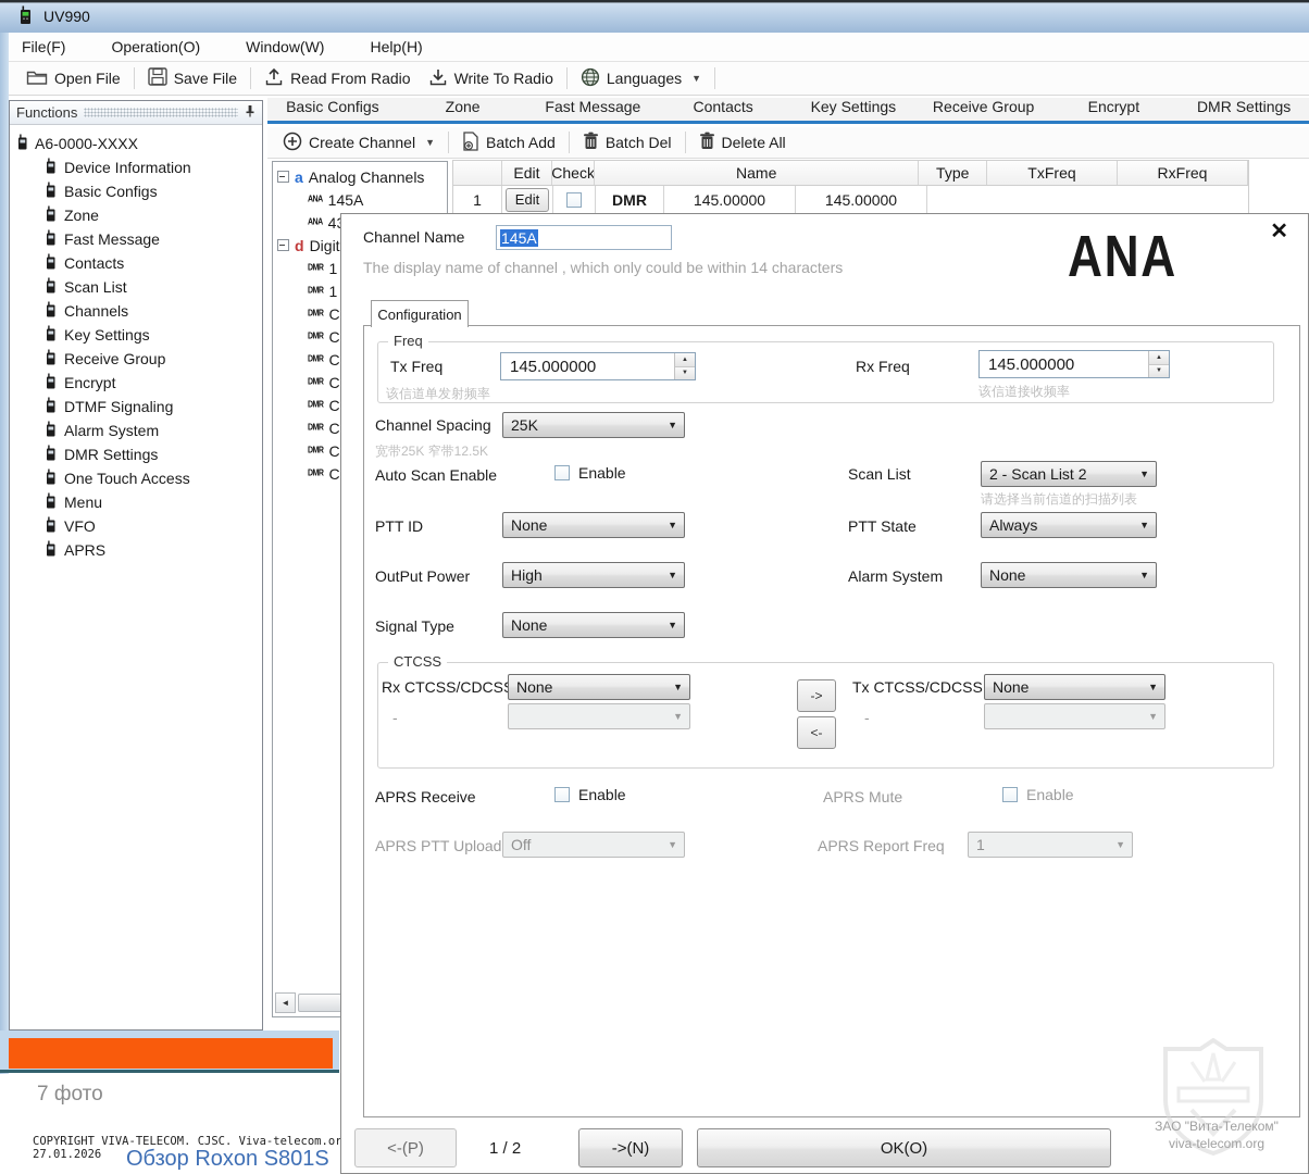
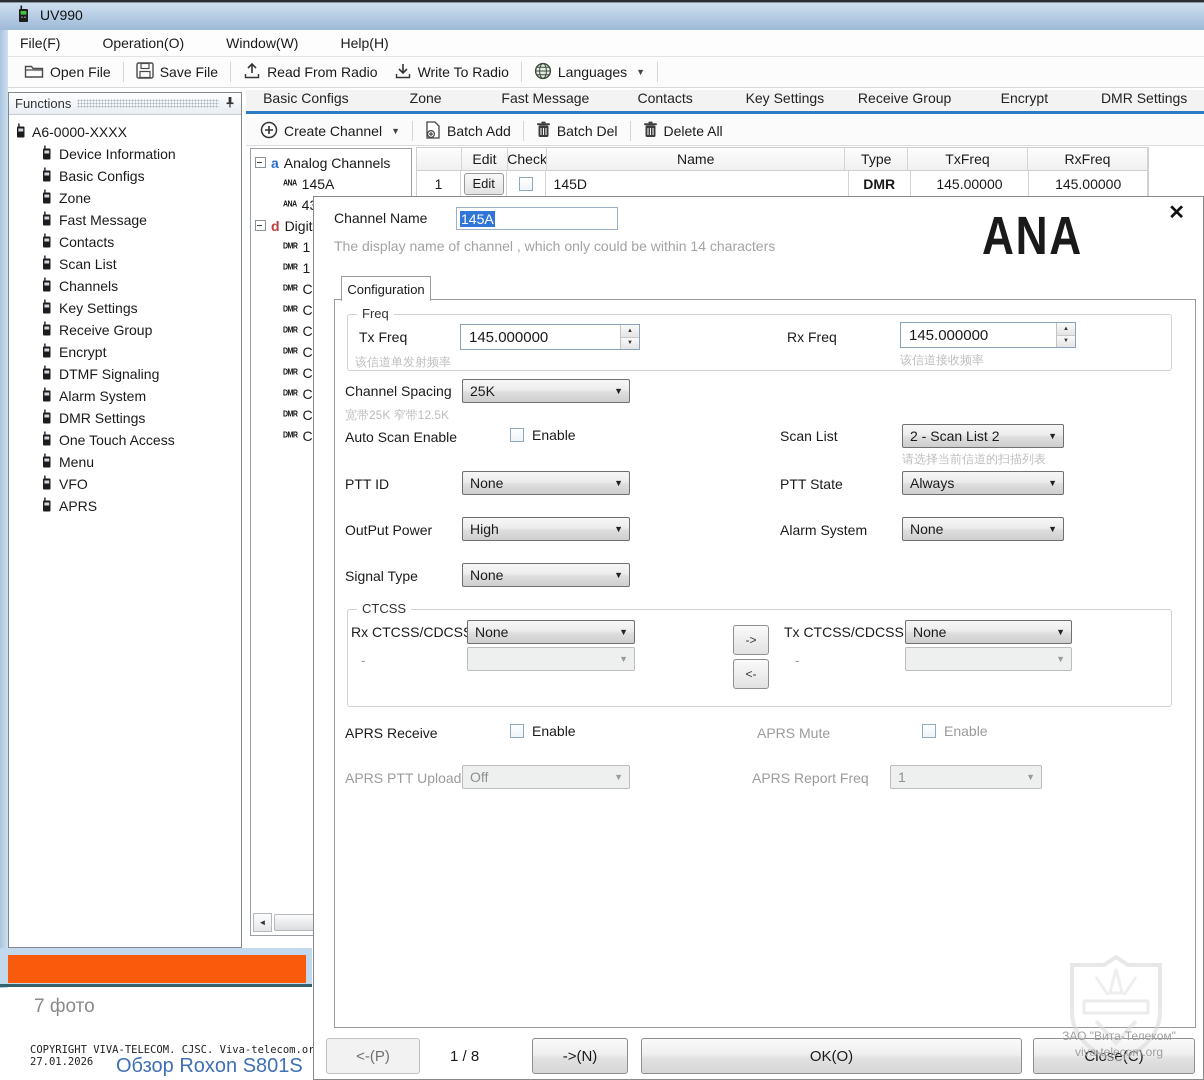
  UV990
  File(F)
  Operation(O)
  Window(W)
  Help(H)
  Open File
  Save File
  Read From Radio
  Write To Radio
  Languages
  ▼
  Functions
  A6-0000-XXXX
  Device Information
  Basic Configs
  Zone
  Fast Message
  Contacts
  Scan List
  Channels
  Key Settings
  Receive Group
  Encrypt
  DTMF Signaling
  Alarm System
  DMR Settings
  One Touch Access
  Menu
  VFO
  APRS
  Basic Configs
  Zone
  Fast Message
  Contacts
  Key Settings
  Receive Group
  Encrypt
  DMR Settings
  Create Channel
  ▼
  Batch Add
  Batch Del
  Delete All
  a
  Analog Channels
  ANA
  145A
  ANA
  d
  DMR
  1
  DMR
  1
  DMR
  C
  DMR
  C
  DMR
  C
  DMR
  C
  DMR
  C
  DMR
  C
  DMR
  C
  DMR
  C
  ◄
  Edit
  Check
  Name
  Type
  TxFreq
  RxFreq
  1
  Edit
+ 145D
  DMR
  145.00000
  145.00000
  7 фото
  COPYRIGHT VIVA-TELECOM. CJSC. Viva-telecom.or
  27.01.2026
  Обзор Roxon S801S
  ✕
  Channel Name
  145A
  The display name of channel , which only could be within 14 characters
  ANA
  Configuration
  Freq
  Tx Freq
  145.000000
  该信道单发射频率
  Rx Freq
  145.000000
  该信道接收频率
  Channel Spacing
  25K
  ▼
  宽带25K 窄带12.5K
  Auto Scan Enable
  Enable
  Scan List
  2 - Scan List 2
  ▼
  请选择当前信道的扫描列表
  PTT ID
  None
  ▼
  PTT State
  Always
  ▼
  OutPut Power
  High
  ▼
  Alarm System
  None
  ▼
  Signal Type
  None
  ▼
  CTCSS
  Rx CTCSS/CDCS
  None
  ▼
  -
  ▼
  ->
  <-
  Tx CTCSS/CDCSS
  None
  ▼
  -
  ▼
  APRS Receive
  Enable
  APRS Mute
  Enable
  APRS PTT Upload
  Off
  ▼
  APRS Report Freq
  1
  ▼
  <-(P)
- 1 / 2
+ 1 / 8
  ->(N)
  OK(O)
+ Close(C)
  ЗАО "Вита-Телеком"
  viva-telecom.org
